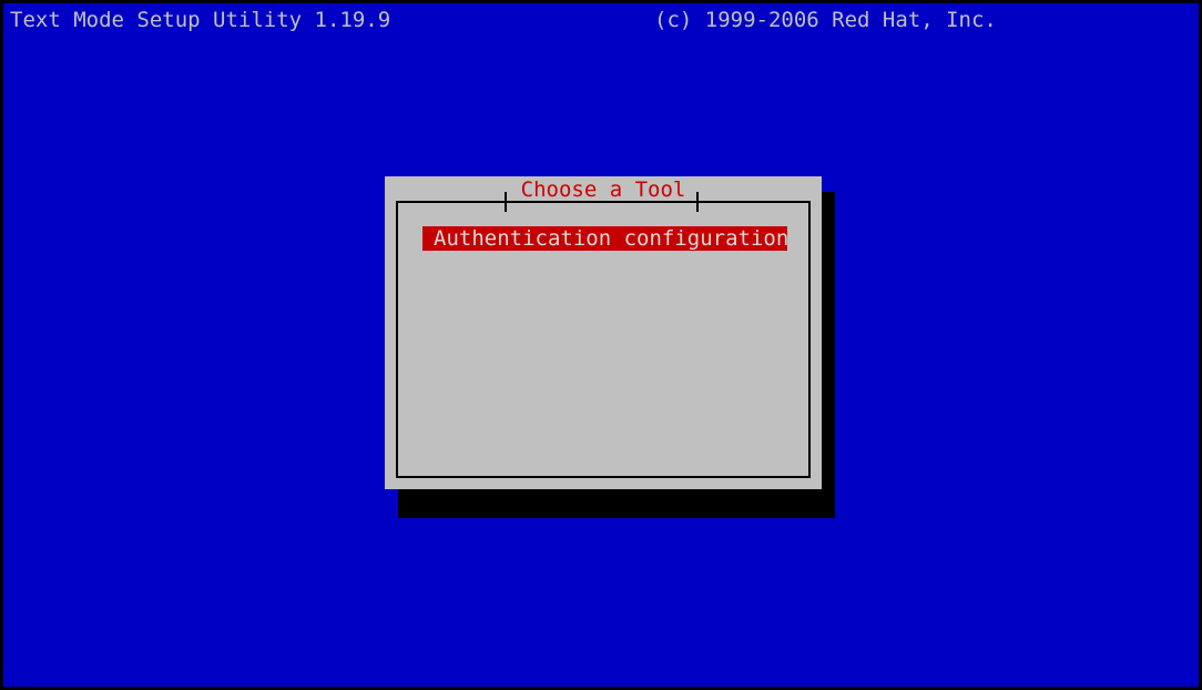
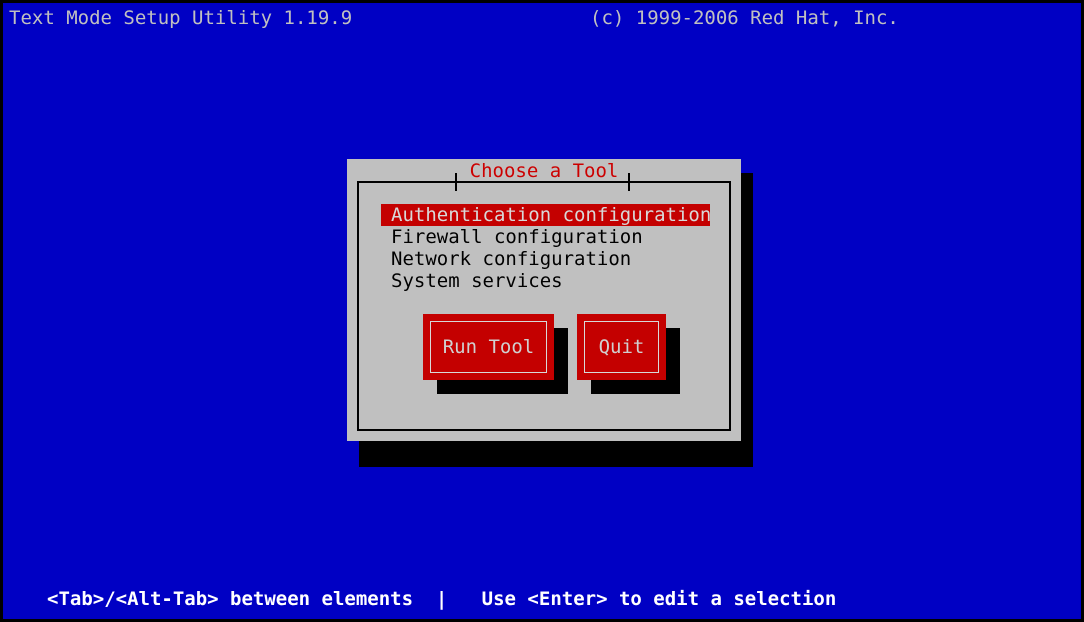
  Text Mode Setup Utility 1.19.9
  (c) 1999-2006 Red Hat, Inc.
  Choose a Tool
  Authentication configuration
+ Firewall configuration
+ Network configuration
+ System services
+ Run Tool
+ Quit
+ <Tab>/<Alt-Tab> between elements | Use <Enter> to edit a selection
